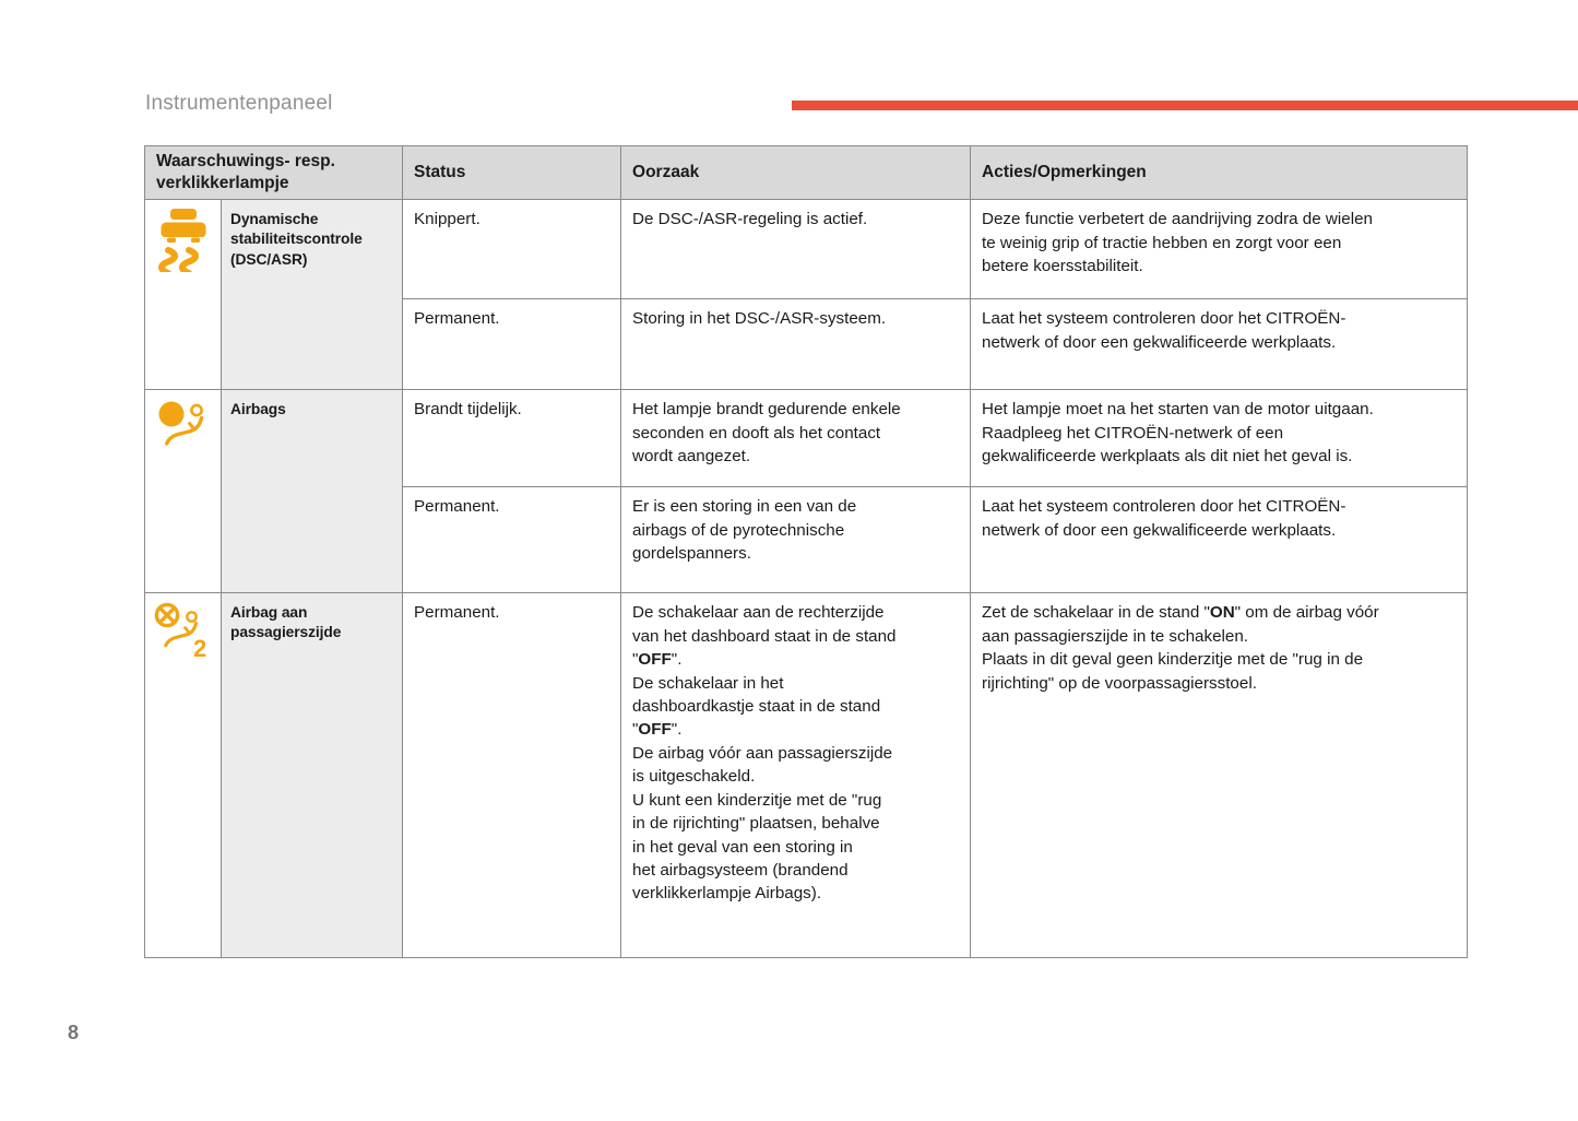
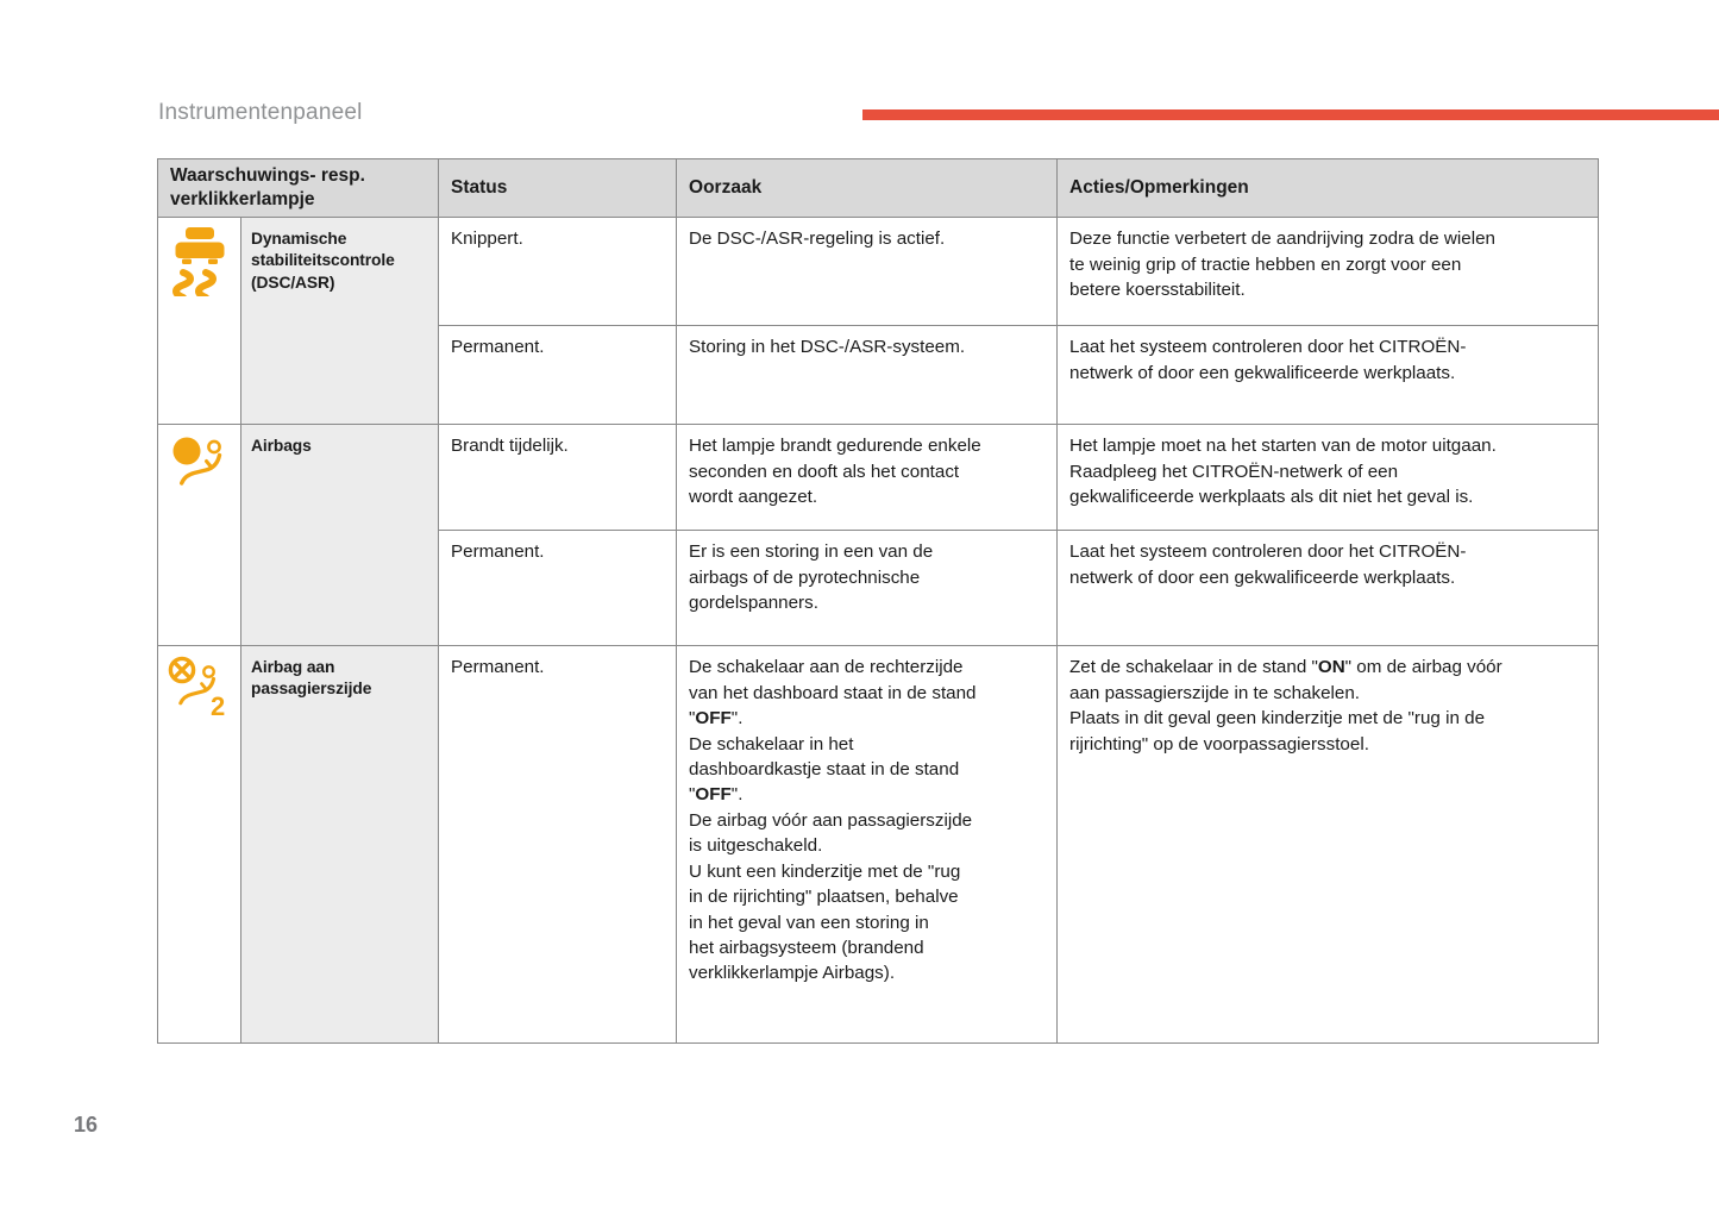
  Instrumentenpaneel
  Waarschuwings- resp.verklikkerlampje	Status	Oorzaak	Acties/Opmerkingen
  	Dynamischestabiliteitscontrole(DSC/ASR)	Knippert.	De DSC-/ASR-regeling is actief.	Deze functie verbetert de aandrijving zodra de wielente weinig grip of tractie hebben en zorgt voor eenbetere koersstabiliteit.
  Permanent.	Storing in het DSC-/ASR-systeem.	Laat het systeem controleren door het CITROËN-netwerk of door een gekwalificeerde werkplaats.
  	Airbags	Brandt tijdelijk.	Het lampje brandt gedurende enkeleseconden en dooft als het contactwordt aangezet.	Het lampje moet na het starten van de motor uitgaan.Raadpleeg het CITROËN-netwerk of eengekwalificeerde werkplaats als dit niet het geval is.
  Permanent.	Er is een storing in een van deairbags of de pyrotechnischegordelspanners.	Laat het systeem controleren door het CITROËN-netwerk of door een gekwalificeerde werkplaats.
  2	Airbag aanpassagierszijde	Permanent.	De schakelaar aan de rechterzijdevan het dashboard staat in de stand"OFF".De schakelaar in hetdashboardkastje staat in de stand"OFF".De airbag vóór aan passagierszijdeis uitgeschakeld.U kunt een kinderzitje met de "rugin de rijrichting" plaatsen, behalvein het geval van een storing inhet airbagsysteem (brandendverklikkerlampje Airbags).	Zet de schakelaar in de stand "ON" om de airbag vóóraan passagierszijde in te schakelen.Plaats in dit geval geen kinderzitje met de "rug in derijrichting" op de voorpassagiersstoel.
- 8
+ 16
